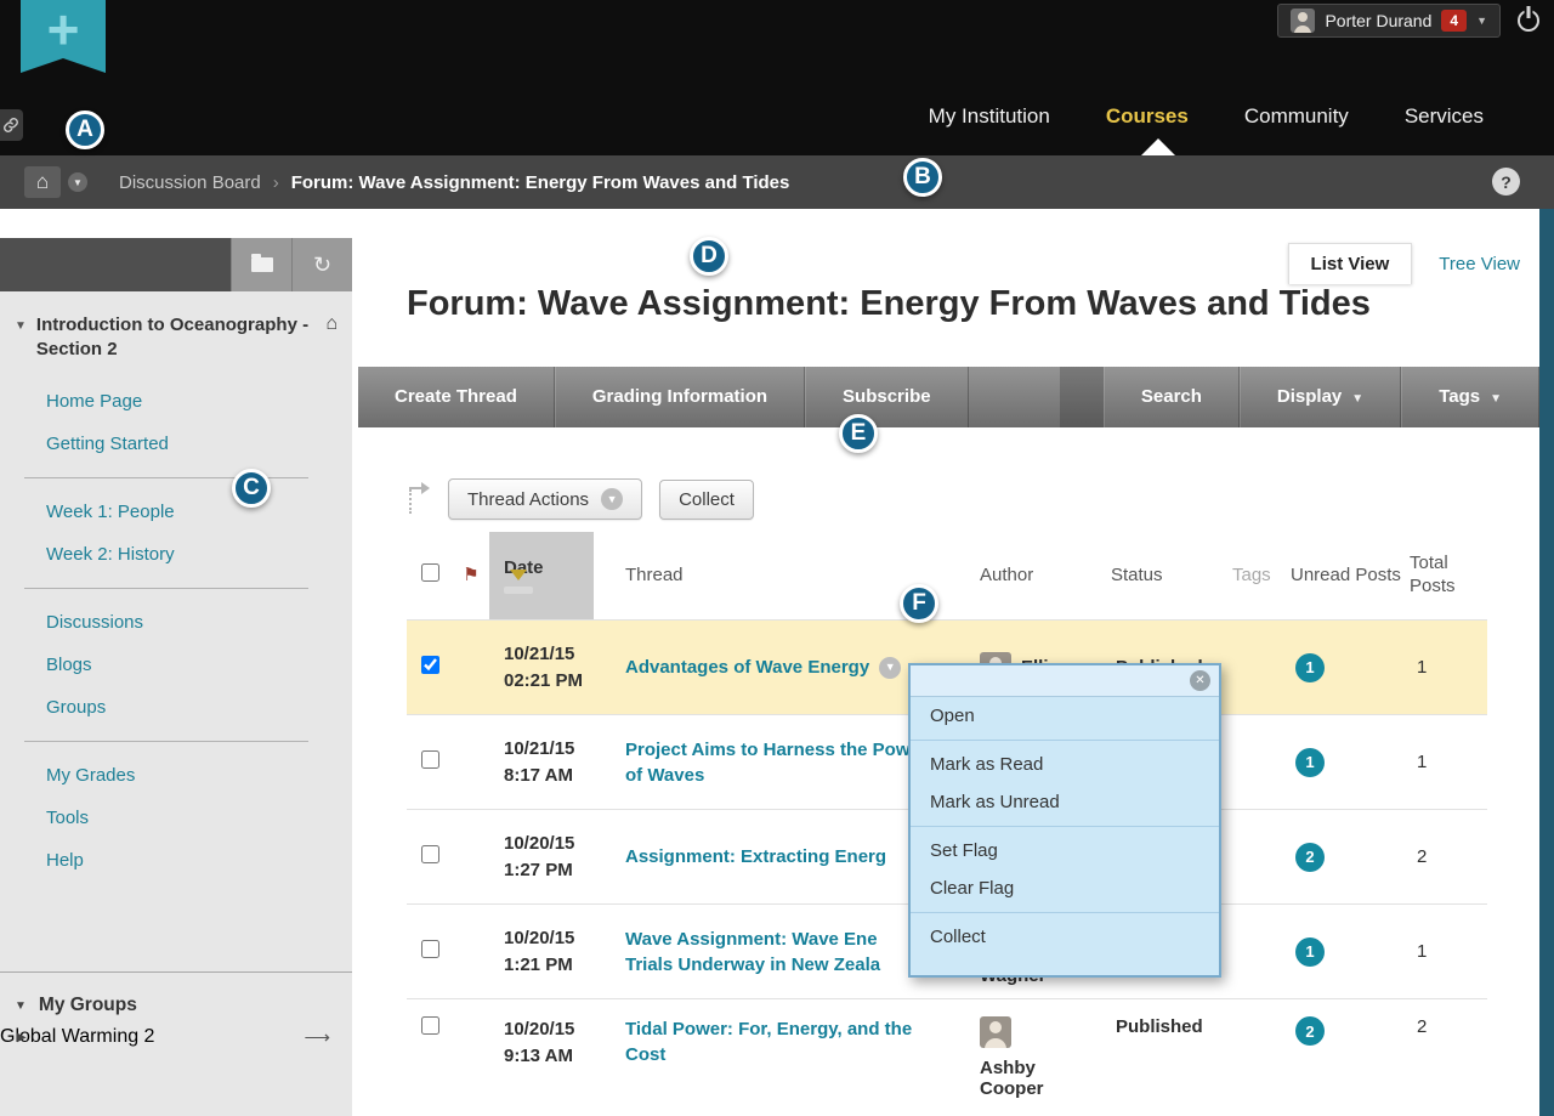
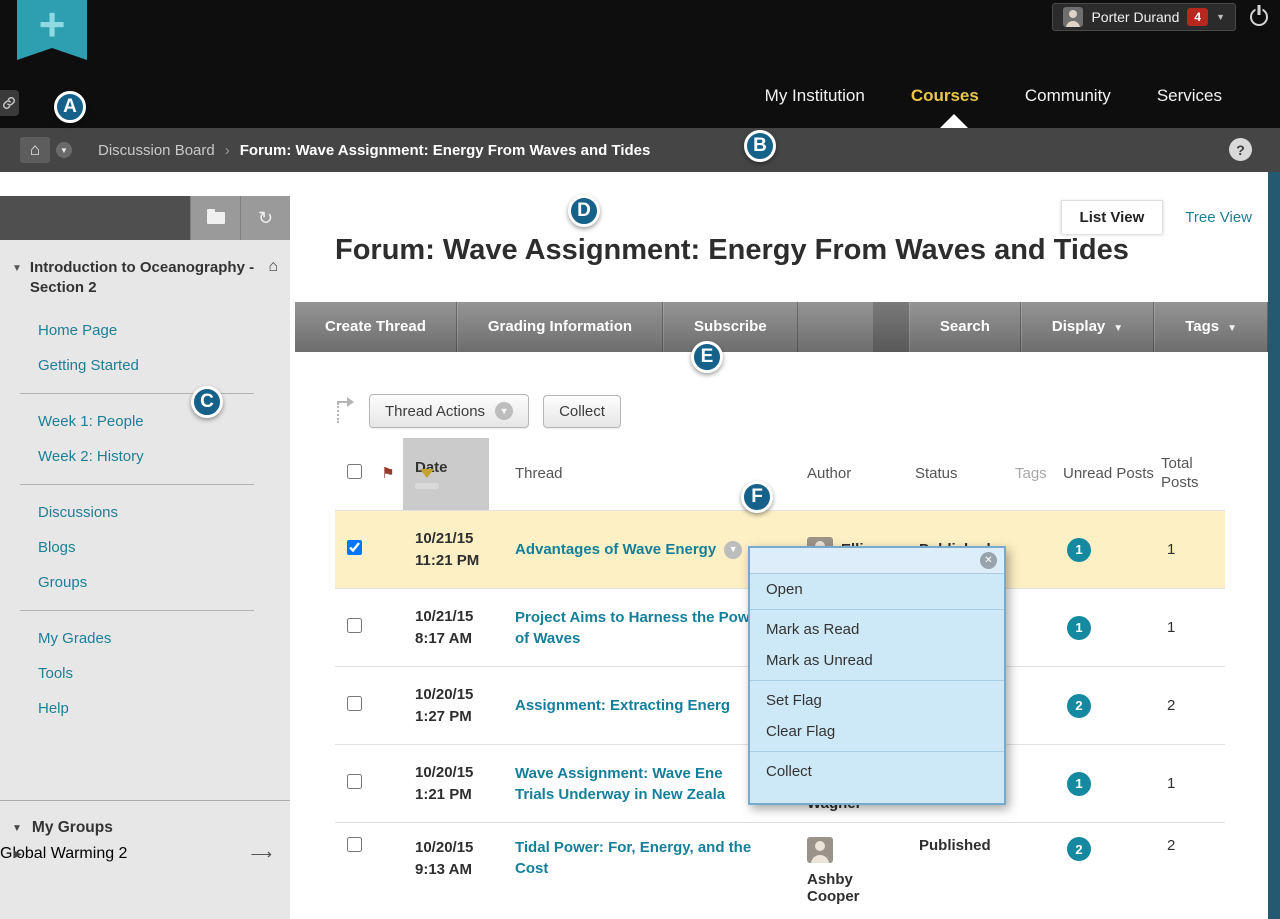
  +
  Porter Durand
  4
  ▼
  My Institution
  Courses
  Community
  Services
  ⌂
  ▼
  Discussion Board
  ›
  Forum: Wave Assignment: Energy From Waves and Tides
  ?
  ↻
  ▼
  Introduction to Oceanography - Section 2
  ⌂
  Home Page
  Getting Started
  Week 1: People
  Week 2: History
  Discussions
  Blogs
  Groups
  My Grades
  Tools
  Help
  ▼
  My Groups
  ▶
  Global Warming 2
  ⟶
  List View
  Tree View
  Forum: Wave Assignment: Energy From Waves and Tides
  Create Thread
  Grading Information
  Subscribe
  Search
  Display ▼
  Tags ▼
  Thread Actions
  ▼
  Collect
  ⚑
  Date
  Thread
  Author
  Status
  Tags
  Unread Posts
  Total Posts
  10/21/15
- 02:21 PM
+ 11:21 PM
  Advantages of Wave Energy
  ▼
  1
  1
  10/21/15
  8:17 AM
  Project Aims to Harness the Pow of Waves
  1
  1
  10/20/15
  1:27 PM
  Assignment: Extracting Energ
  2
  2
  10/20/15
  1:21 PM
  Wave Assignment: Wave Ene
  Trials Underway in New Zeala
  1
  1
  10/20/15
  9:13 AM
  Tidal Power: For, Energy, and the Cost
  Ashby Cooper
  Published
  2
  2
  ✕
  Open
  Mark as Read
  Mark as Unread
  Set Flag
  Clear Flag
  Collect
  A
  B
  C
  D
  E
  F
